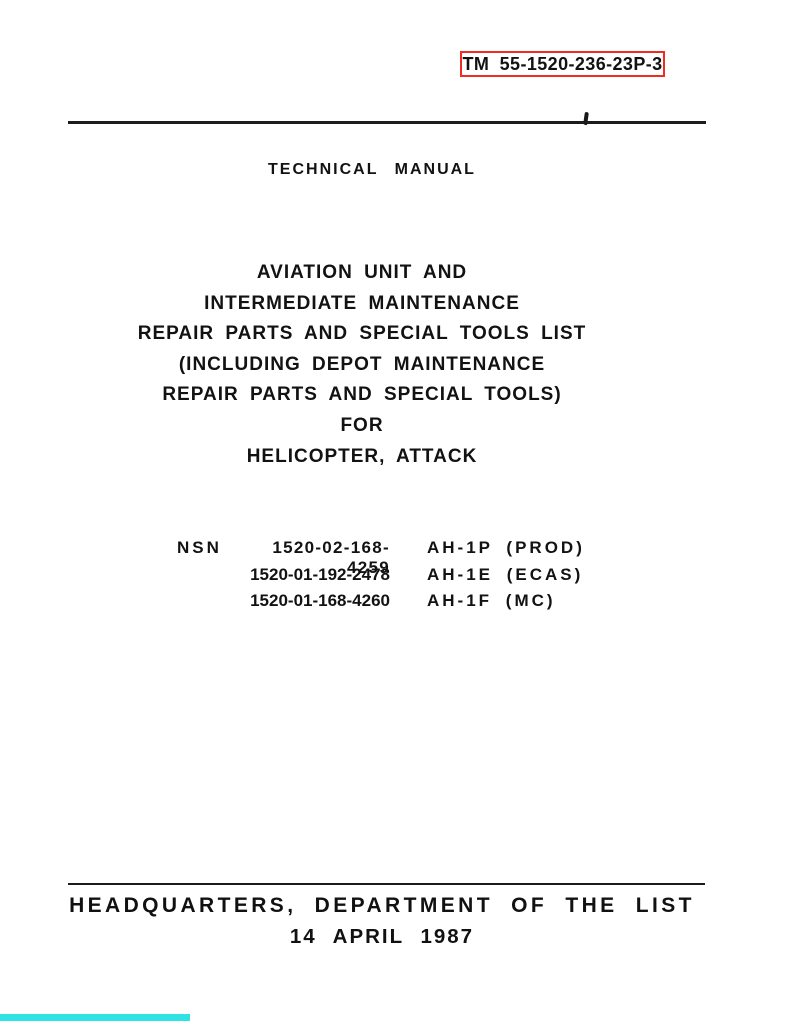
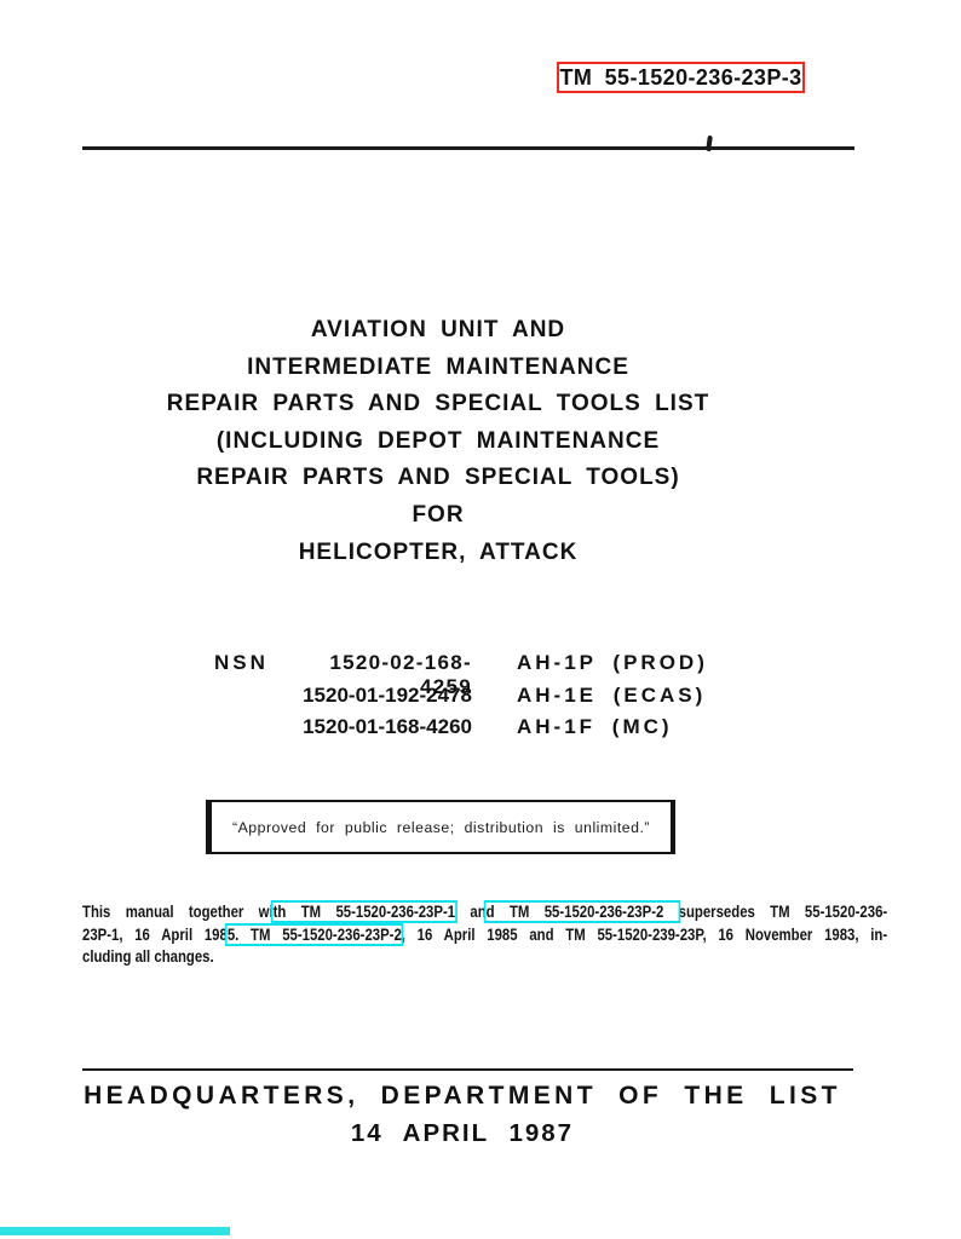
  TM 55-1520-236-23P-3
- TECHNICAL MANUAL
  AVIATION UNIT AND
  INTERMEDIATE MAINTENANCE
  REPAIR PARTS AND SPECIAL TOOLS LIST
  (INCLUDING DEPOT MAINTENANCE
  REPAIR PARTS AND SPECIAL TOOLS)
  FOR
  HELICOPTER, ATTACK
  NSN
  1520-02-168-4259
  AH-1P (PROD)
  1520-01-192-2478
  AH-1E (ECAS)
  1520-01-168-4260
  AH-1F (MC)
+ “Approved for public release; distribution is unlimited.”
+ This manual together with TM 55-1520-236-23P-1 and TM 55-1520-236-23P-2 supersedes TM 55-1520-236-
+ 23P-1, 16 April 1985. TM 55-1520-236-23P-2, 16 April 1985 and TM 55-1520-239-23P, 16 November 1983, in-
+ cluding all changes.
  HEADQUARTERS, DEPARTMENT OF THE LIST
  14 APRIL 1987
